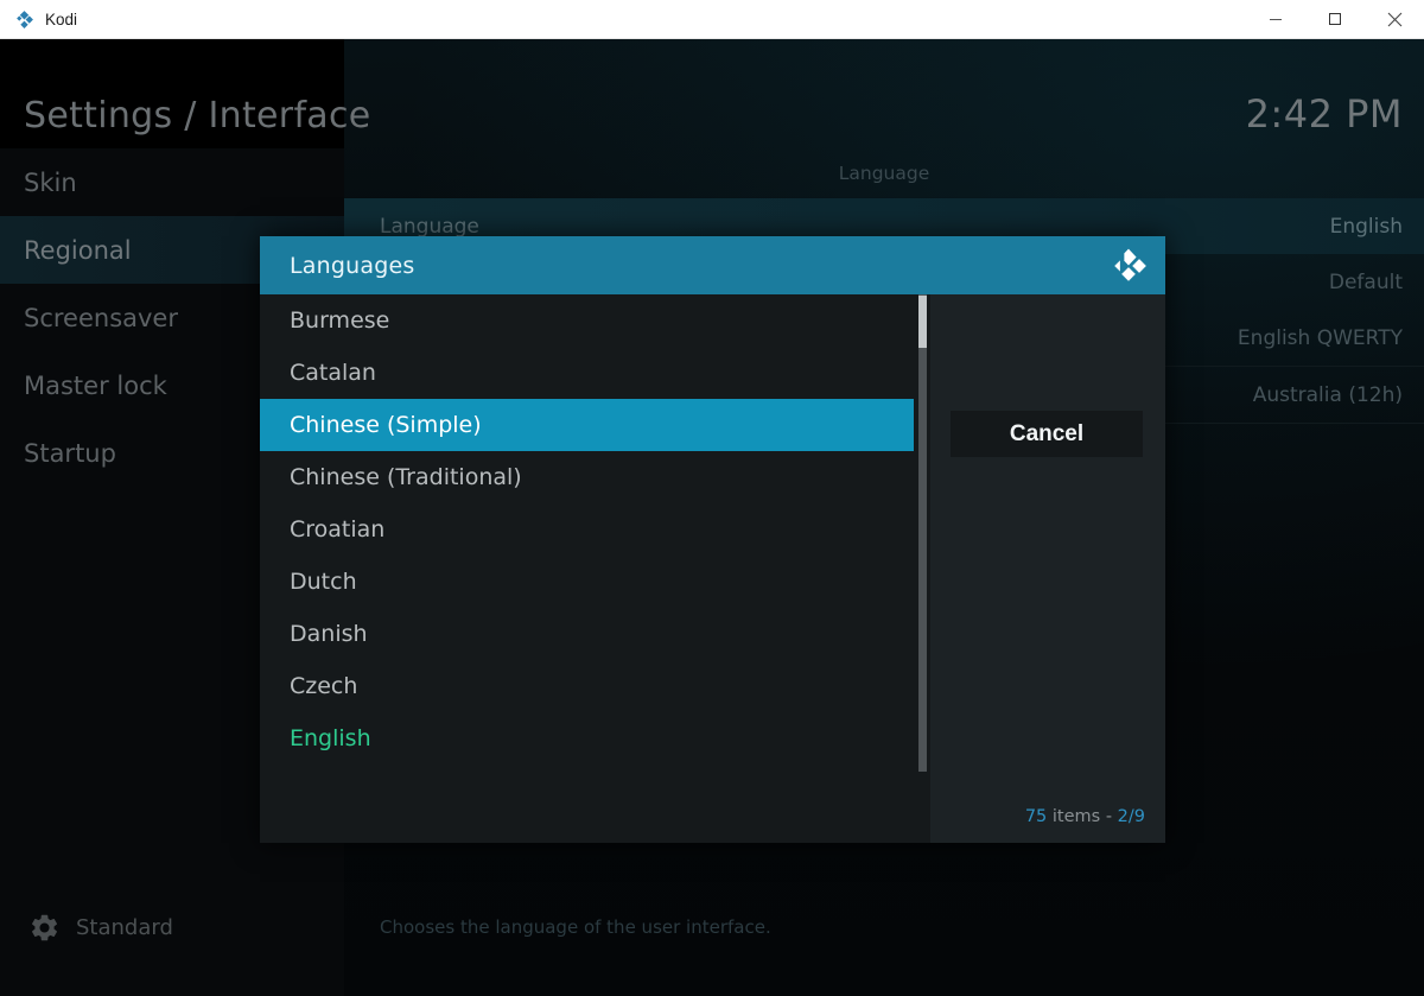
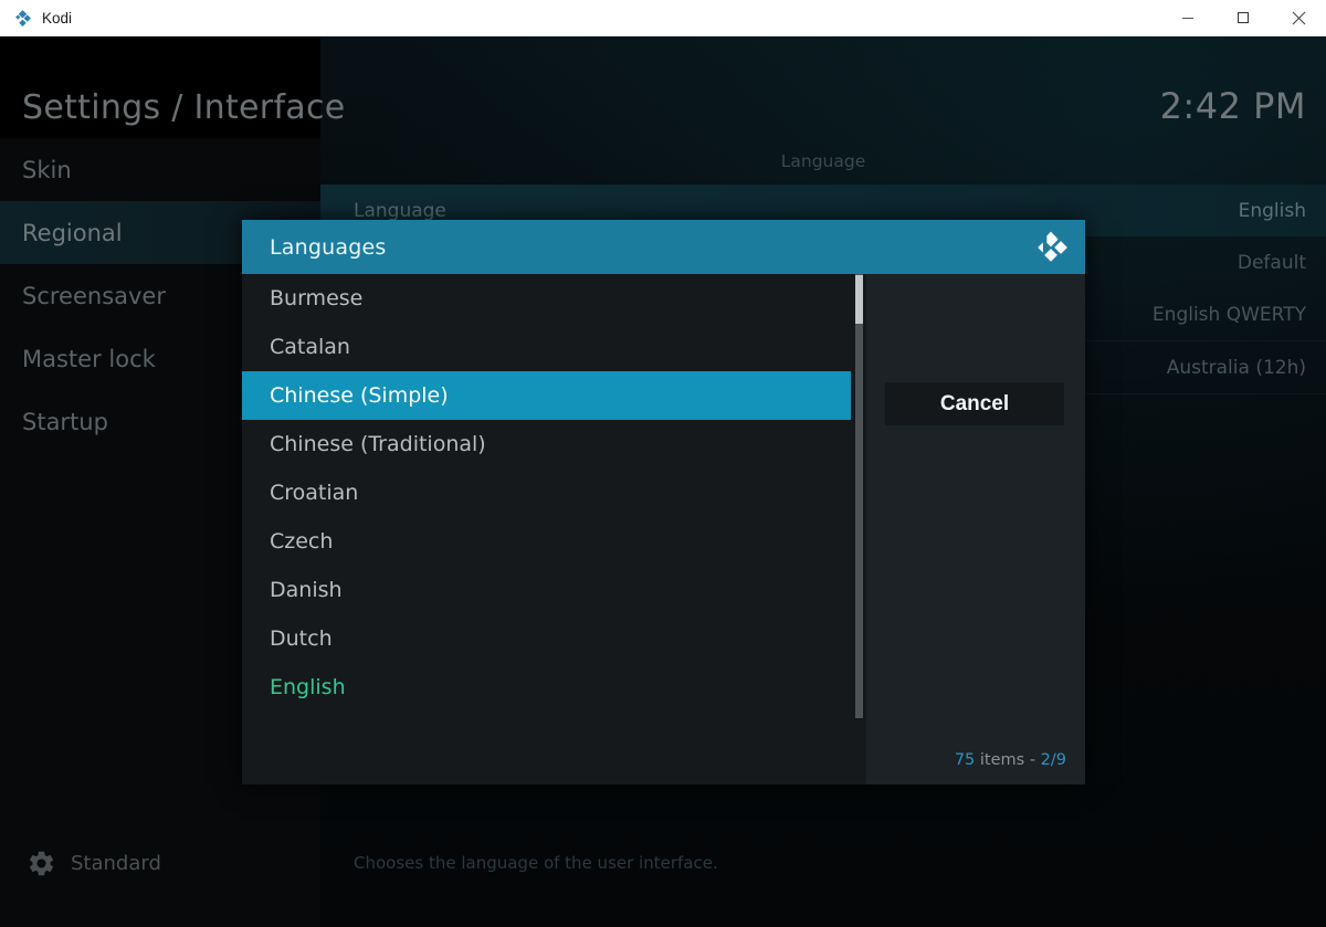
  Kodi
  Settings / Interface
  2:42 PM
  Skin
  Regional
  Screensaver
  Master lock
  Startup
  Standard
  Language
  Language
  English
  Default
  English QWERTY
  Australia (12h)
  Chooses the language of the user interface.
  Languages
  Burmese
  Catalan
  Chinese (Simple)
  Chinese (Traditional)
  Croatian
- Dutch
+ Czech
  Danish
- Czech
+ Dutch
  English
  Cancel
  75 items - 2/9
